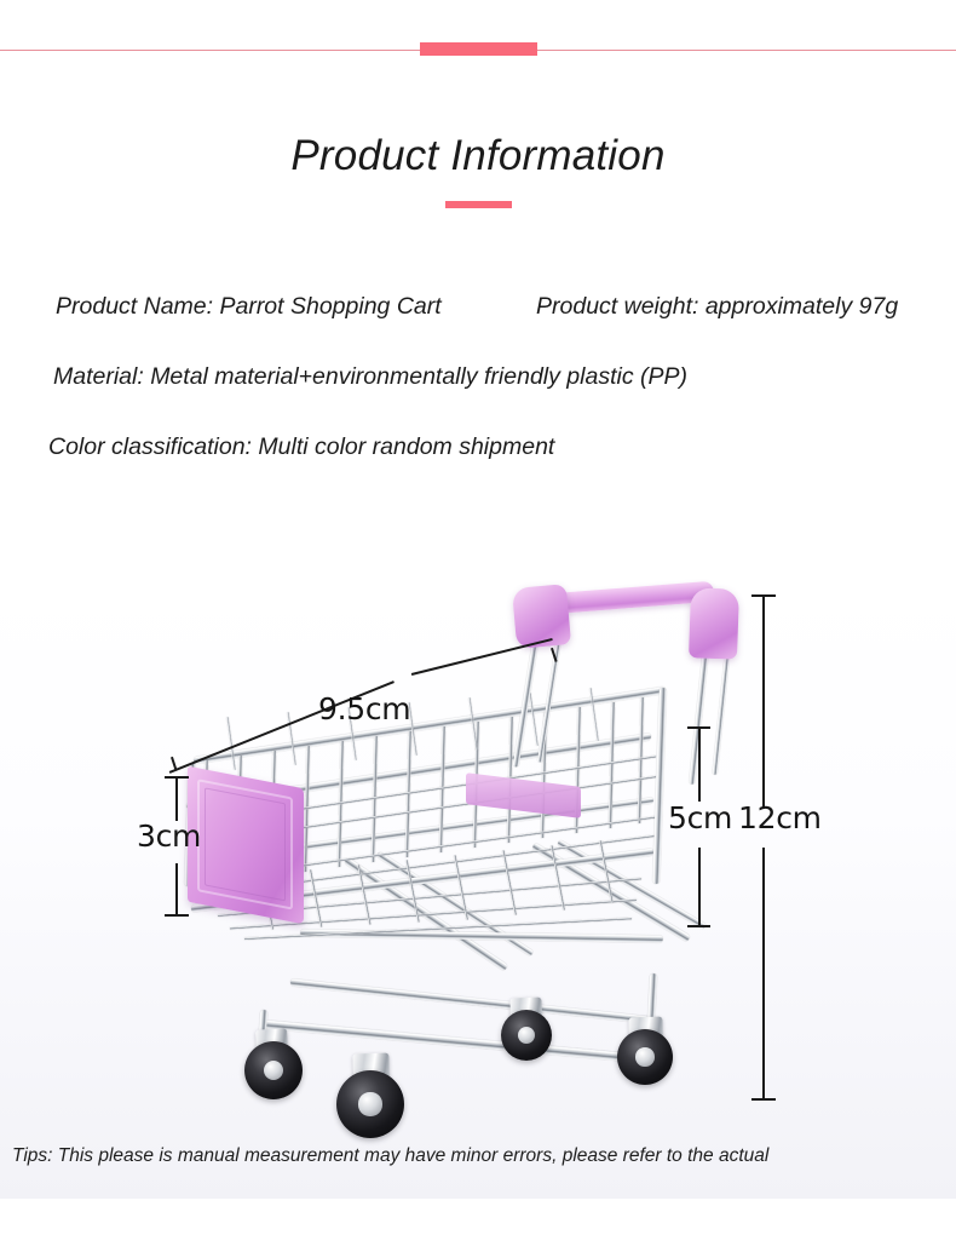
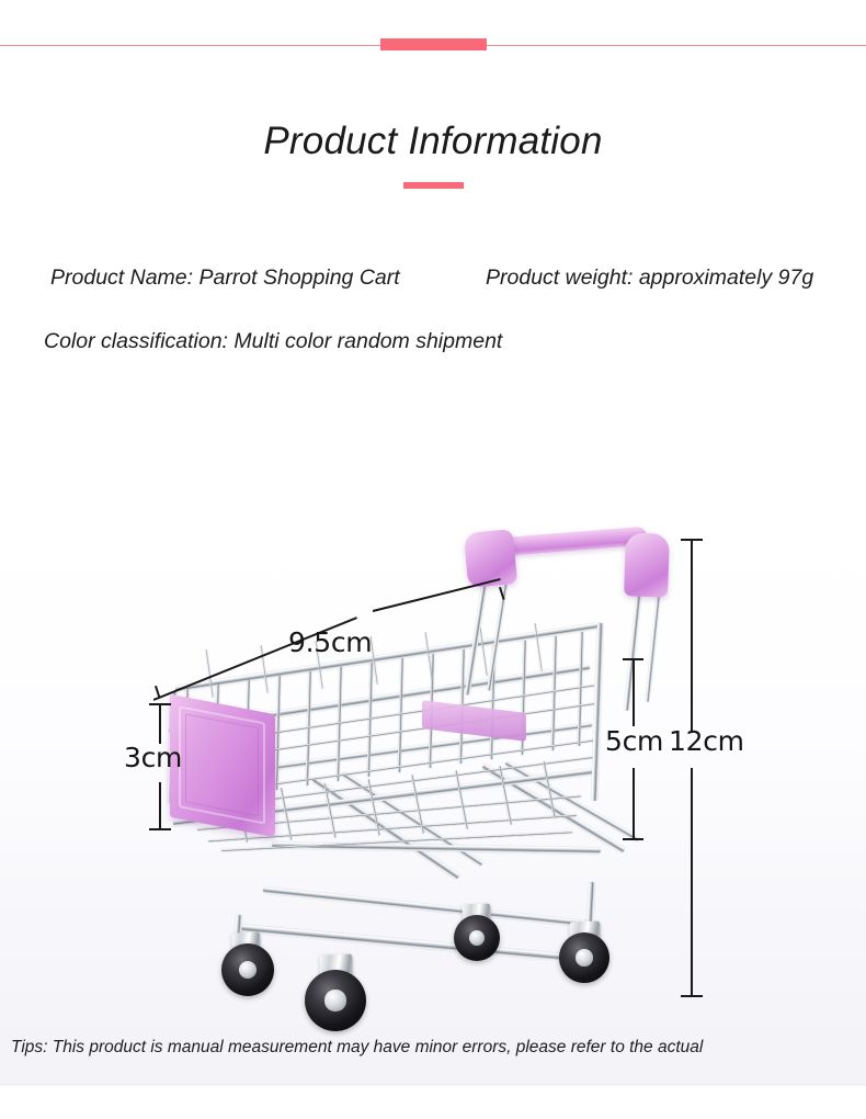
  Product Information
  Product Name: Parrot Shopping Cart
  Product weight: approximately 97g
- Material: Metal material+environmentally friendly plastic (PP)
  Color classification: Multi color random shipment
  9.5cm
  3cm
  5cm
  12cm
- Tips: This please is manual measurement may have minor errors, please refer to the actual
+ Tips: This product is manual measurement may have minor errors, please refer to the actual
